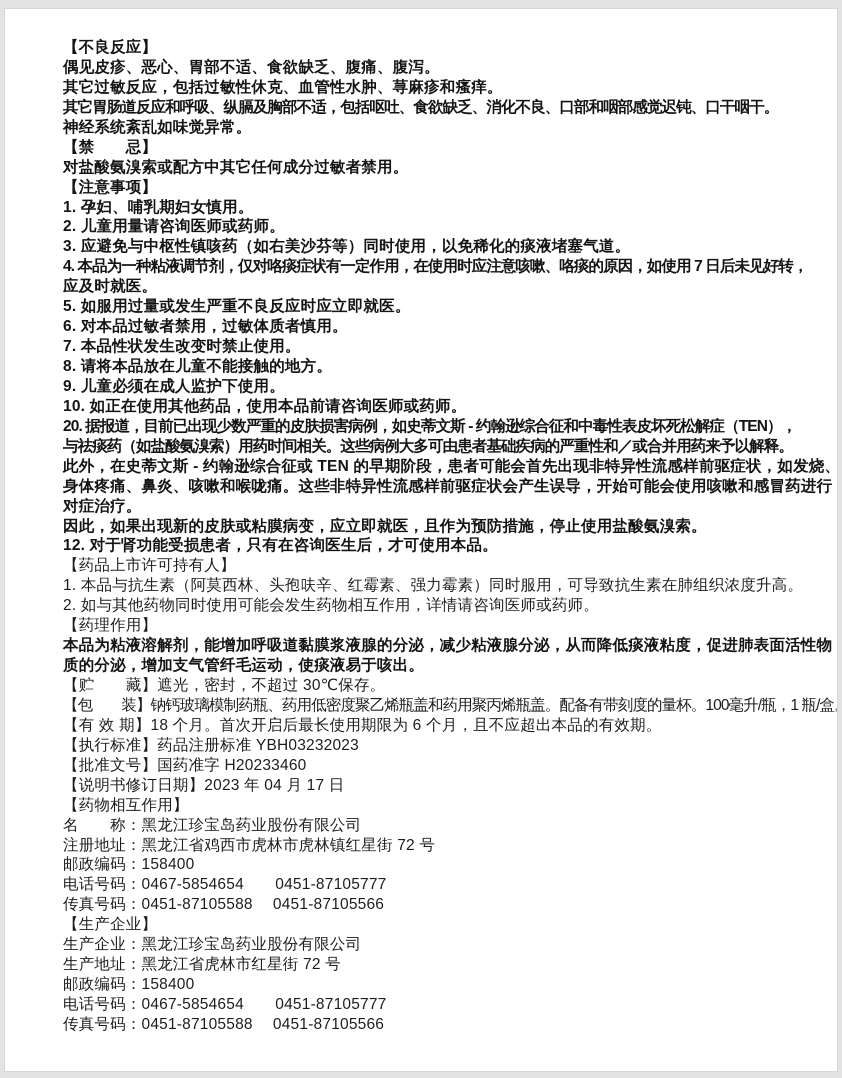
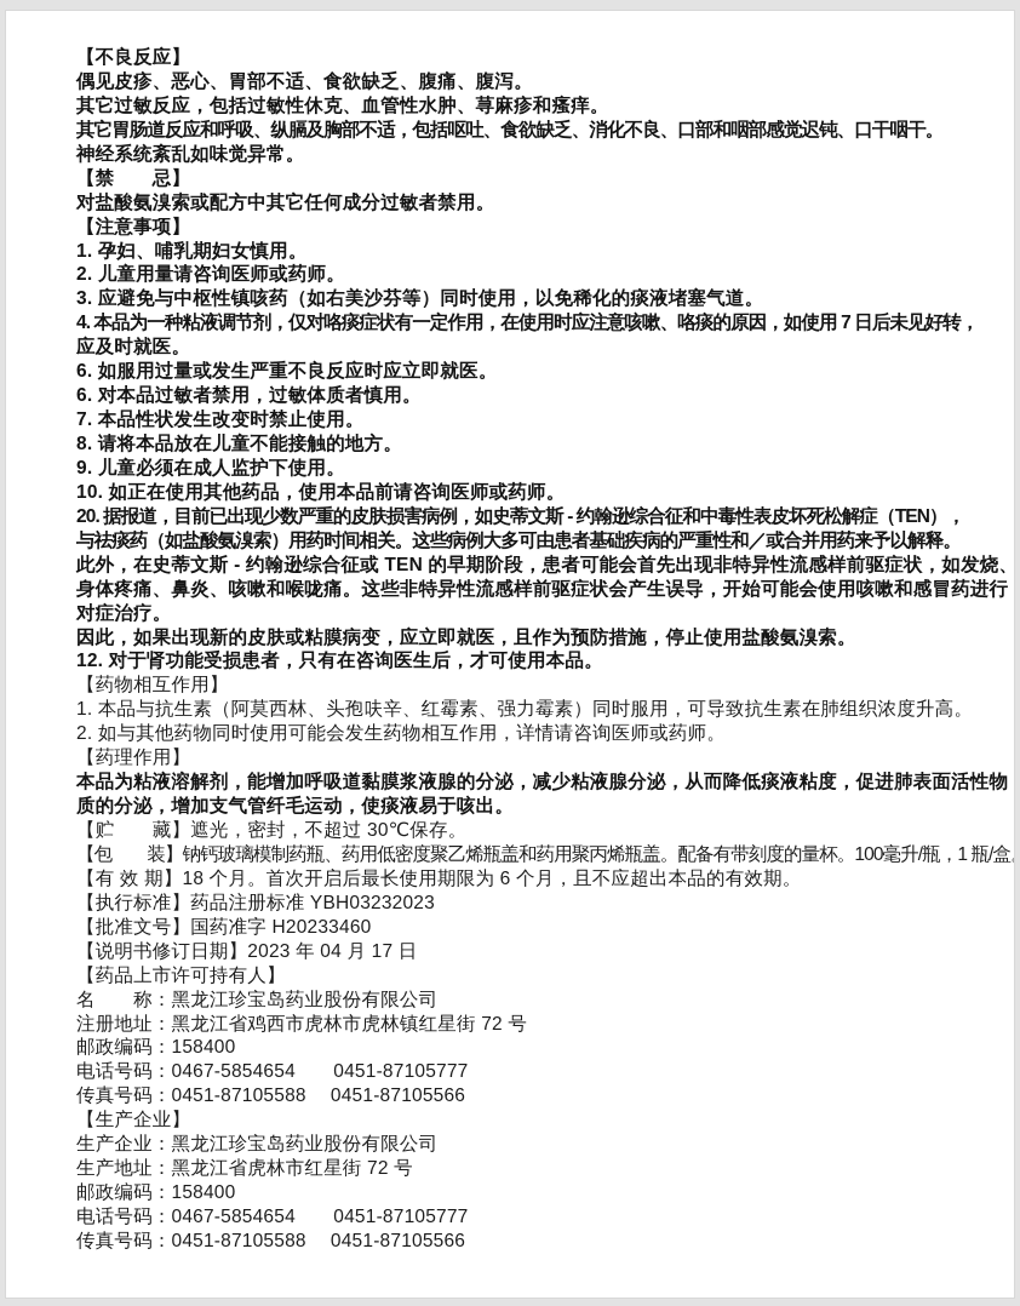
  【不良反应】
  偶见皮疹、恶心、胃部不适、食欲缺乏、腹痛、腹泻。
  其它过敏反应，包括过敏性休克、血管性水肿、荨麻疹和瘙痒。
  其它胃肠道反应和呼吸、纵膈及胸部不适，包括呕吐、食欲缺乏、消化不良、口部和咽部感觉迟钝、口干咽干。
  神经系统紊乱如味觉异常。
  【禁 忌】
  对盐酸氨溴索或配方中其它任何成分过敏者禁用。
  【注意事项】
  1. 孕妇、哺乳期妇女慎用。
  2. 儿童用量请咨询医师或药师。
  3. 应避免与中枢性镇咳药（如右美沙芬等）同时使用，以免稀化的痰液堵塞气道。
  4. 本品为一种粘液调节剂，仅对咯痰症状有一定作用，在使用时应注意咳嗽、咯痰的原因，如使用 7 日后未见好转，
  应及时就医。
- 5. 如服用过量或发生严重不良反应时应立即就医。
+ 6. 如服用过量或发生严重不良反应时应立即就医。
  6. 对本品过敏者禁用，过敏体质者慎用。
  7. 本品性状发生改变时禁止使用。
  8. 请将本品放在儿童不能接触的地方。
  9. 儿童必须在成人监护下使用。
  10. 如正在使用其他药品，使用本品前请咨询医师或药师。
  20. 据报道，目前已出现少数严重的皮肤损害病例，如史蒂文斯 - 约翰逊综合征和中毒性表皮坏死松解症（TEN），
  与祛痰药（如盐酸氨溴索）用药时间相关。这些病例大多可由患者基础疾病的严重性和／或合并用药来予以解释。
  此外，在史蒂文斯 - 约翰逊综合征或 TEN 的早期阶段，患者可能会首先出现非特异性流感样前驱症状，如发烧、
  身体疼痛、鼻炎、咳嗽和喉咙痛。这些非特异性流感样前驱症状会产生误导，开始可能会使用咳嗽和感冒药进行
  对症治疗。
  因此，如果出现新的皮肤或粘膜病变，应立即就医，且作为预防措施，停止使用盐酸氨溴索。
  12. 对于肾功能受损患者，只有在咨询医生后，才可使用本品。
- 【药品上市许可持有人】
+ 【药物相互作用】
  1. 本品与抗生素（阿莫西林、头孢呋辛、红霉素、强力霉素）同时服用，可导致抗生素在肺组织浓度升高。
  2. 如与其他药物同时使用可能会发生药物相互作用，详情请咨询医师或药师。
  【药理作用】
  本品为粘液溶解剂，能增加呼吸道黏膜浆液腺的分泌，减少粘液腺分泌，从而降低痰液粘度，促进肺表面活性物
  质的分泌，增加支气管纤毛运动，使痰液易于咳出。
  【贮 藏】遮光，密封，不超过 30℃保存。
  【包 装】钠钙玻璃模制药瓶、药用低密度聚乙烯瓶盖和药用聚丙烯瓶盖。配备有带刻度的量杯。100毫升/瓶，1 瓶/盒
  【有 效 期】18 个月。首次开启后最长使用期限为 6 个月，且不应超出本品的有效期。
  【执行标准】药品注册标准 YBH03232023
  【批准文号】国药准字 H20233460
  【说明书修订日期】2023 年 04 月 17 日
- 【药物相互作用】
+ 【药品上市许可持有人】
  名 称：黑龙江珍宝岛药业股份有限公司
  注册地址：黑龙江省鸡西市虎林市虎林镇红星街 72 号
  邮政编码：158400
  电话号码：0467-5854654 0451-87105777
  传真号码：0451-87105588 0451-87105566
  【生产企业】
  生产企业：黑龙江珍宝岛药业股份有限公司
  生产地址：黑龙江省虎林市红星街 72 号
  邮政编码：158400
  电话号码：0467-5854654 0451-87105777
  传真号码：0451-87105588 0451-87105566
